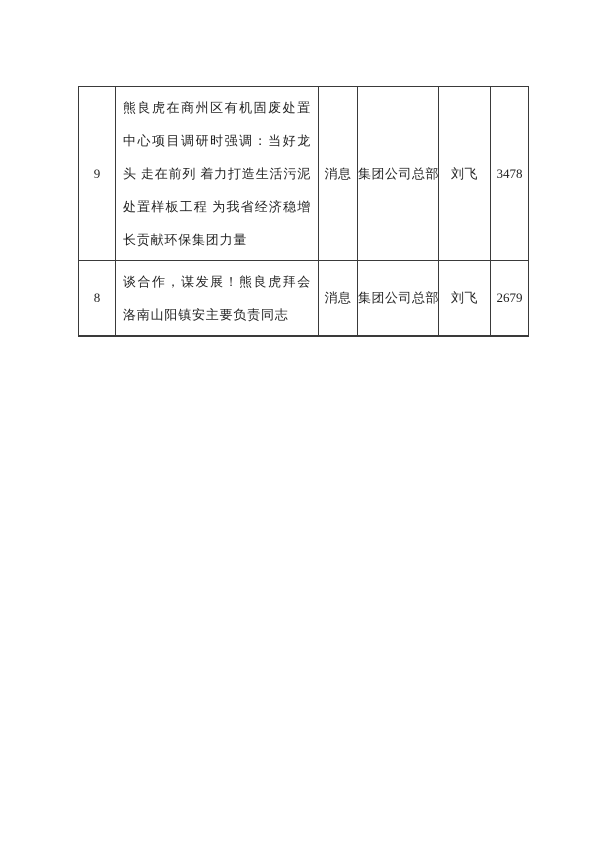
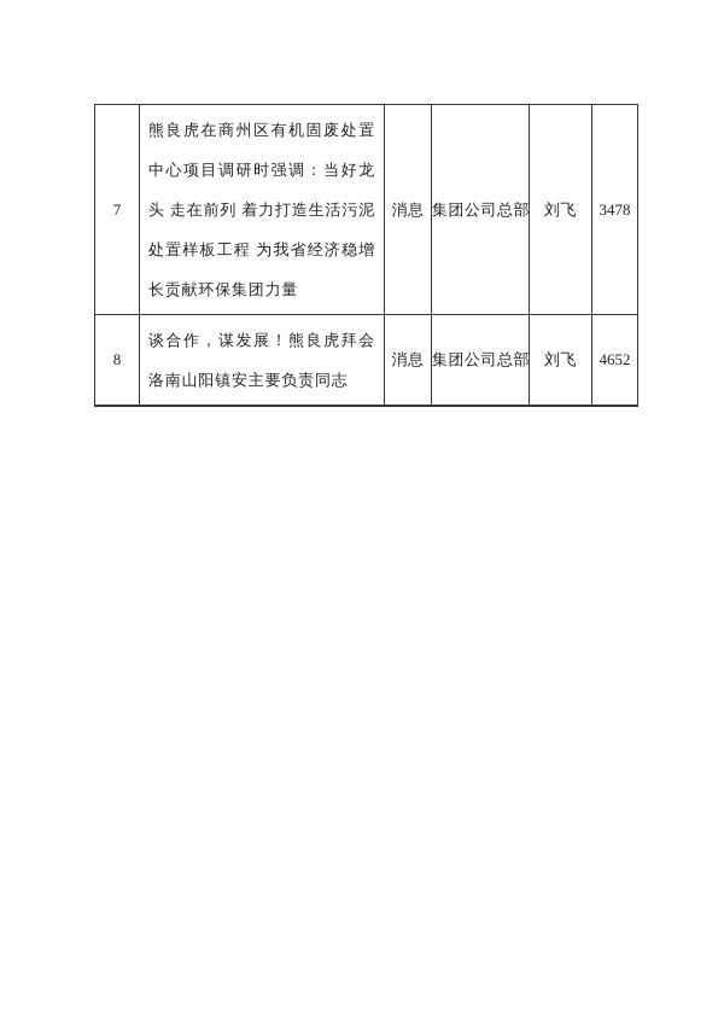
- 9	熊良虎在商州区有机固废处置中心项目调研时强调：当好龙头 走在前列 着力打造生活污泥处置样板工程 为我省经济稳增长贡献环保集团力量	消息	集团公司总部	刘飞	3478
+ 7	熊良虎在商州区有机固废处置中心项目调研时强调：当好龙头 走在前列 着力打造生活污泥处置样板工程 为我省经济稳增长贡献环保集团力量	消息	集团公司总部	刘飞	3478
- 8	谈合作，谋发展！熊良虎拜会洛南山阳镇安主要负责同志	消息	集团公司总部	刘飞	2679
+ 8	谈合作，谋发展！熊良虎拜会洛南山阳镇安主要负责同志	消息	集团公司总部	刘飞	4652
